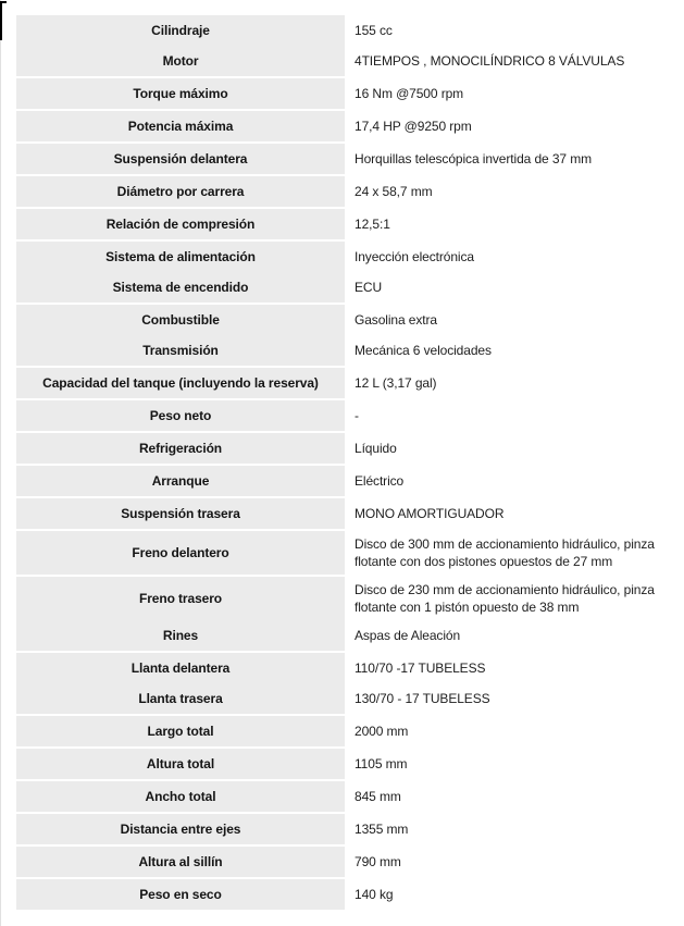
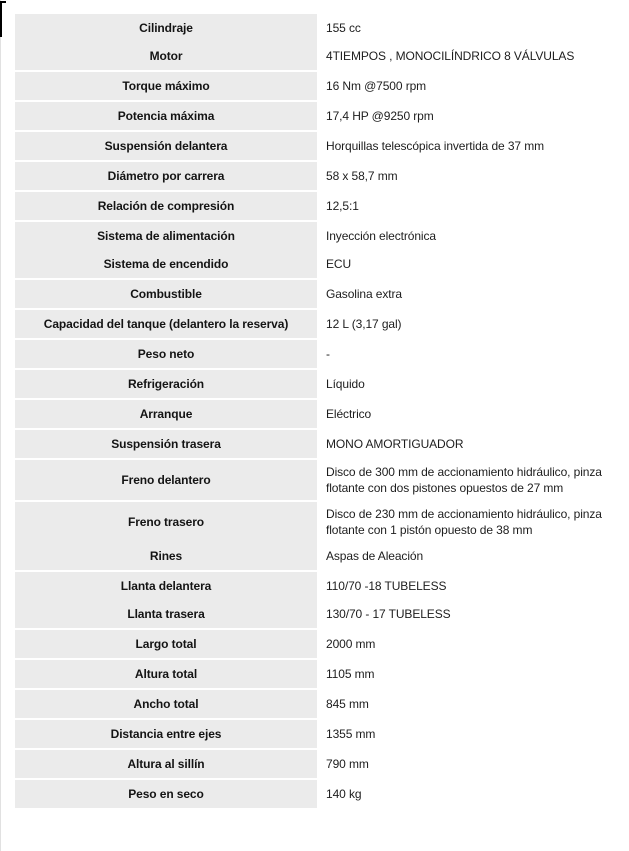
  Cilindraje
  155 cc
  Motor
  4TIEMPOS , MONOCILÍNDRICO 8 VÁLVULAS
  Torque máximo
  16 Nm @7500 rpm
  Potencia máxima
  17,4 HP @9250 rpm
  Suspensión delantera
  Horquillas telescópica invertida de 37 mm
  Diámetro por carrera
- 24 x 58,7 mm
+ 58 x 58,7 mm
  Relación de compresión
  12,5:1
  Sistema de alimentación
  Inyección electrónica
  Sistema de encendido
  ECU
  Combustible
  Gasolina extra
- Transmisión
- Mecánica 6 velocidades
- Capacidad del tanque (incluyendo la reserva)
+ Capacidad del tanque (delantero la reserva)
  12 L (3,17 gal)
  Peso neto
  -
  Refrigeración
  Líquido
  Arranque
  Eléctrico
  Suspensión trasera
  MONO AMORTIGUADOR
  Freno delantero
  Disco de 300 mm de accionamiento hidráulico, pinza
  flotante con dos pistones opuestos de 27 mm
  Freno trasero
  Disco de 230 mm de accionamiento hidráulico, pinza
  flotante con 1 pistón opuesto de 38 mm
  Rines
  Aspas de Aleación
  Llanta delantera
- 110/70 -17 TUBELESS
+ 110/70 -18 TUBELESS
  Llanta trasera
  130/70 - 17 TUBELESS
  Largo total
  2000 mm
  Altura total
  1105 mm
  Ancho total
  845 mm
  Distancia entre ejes
  1355 mm
  Altura al sillín
  790 mm
  Peso en seco
  140 kg
